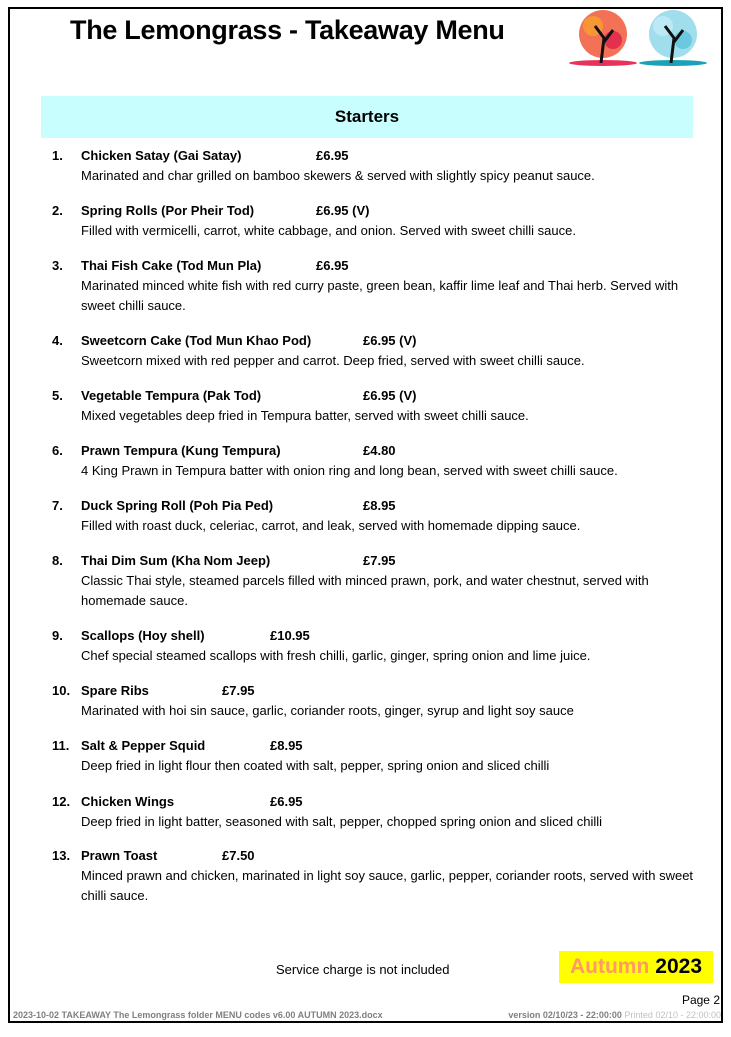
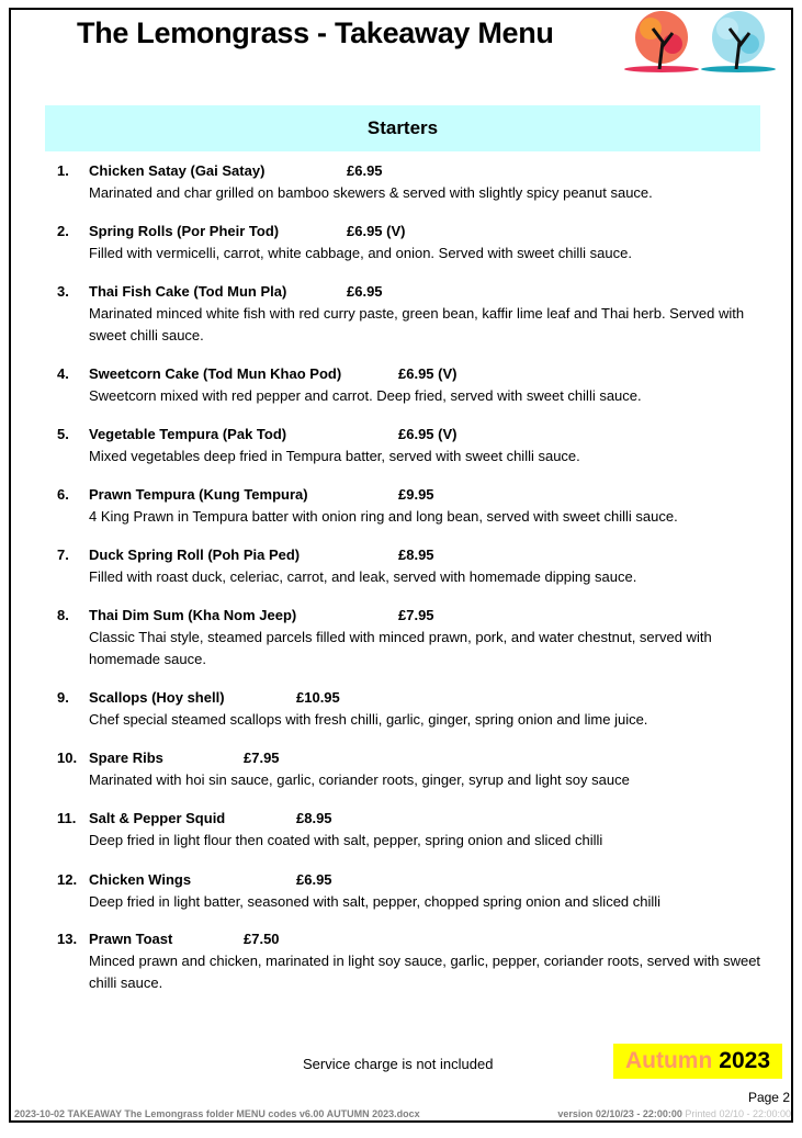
  The Lemongrass - Takeaway Menu
  Starters
  1.
  Chicken Satay (Gai Satay)
  £6.95
  Marinated and char grilled on bamboo skewers & served with slightly spicy peanut sauce.
  2.
  Spring Rolls (Por Pheir Tod)
  £6.95 (V)
  Filled with vermicelli, carrot, white cabbage, and onion. Served with sweet chilli sauce.
  3.
  Thai Fish Cake (Tod Mun Pla)
  £6.95
  Marinated minced white fish with red curry paste, green bean, kaffir lime leaf and Thai herb. Served with sweet chilli sauce.
  4.
  Sweetcorn Cake (Tod Mun Khao Pod)
  £6.95 (V)
  Sweetcorn mixed with red pepper and carrot. Deep fried, served with sweet chilli sauce.
  5.
  Vegetable Tempura (Pak Tod)
  £6.95 (V)
  Mixed vegetables deep fried in Tempura batter, served with sweet chilli sauce.
  6.
  Prawn Tempura (Kung Tempura)
- £4.80
+ £9.95
  4 King Prawn in Tempura batter with onion ring and long bean, served with sweet chilli sauce.
  7.
  Duck Spring Roll (Poh Pia Ped)
  £8.95
  Filled with roast duck, celeriac, carrot, and leak, served with homemade dipping sauce.
  8.
  Thai Dim Sum (Kha Nom Jeep)
  £7.95
  Classic Thai style, steamed parcels filled with minced prawn, pork, and water chestnut, served with homemade sauce.
  9.
  Scallops (Hoy shell)
  £10.95
  Chef special steamed scallops with fresh chilli, garlic, ginger, spring onion and lime juice.
  10.
  Spare Ribs
  £7.95
  Marinated with hoi sin sauce, garlic, coriander roots, ginger, syrup and light soy sauce
  11.
  Salt & Pepper Squid
  £8.95
  Deep fried in light flour then coated with salt, pepper, spring onion and sliced chilli
  12.
  Chicken Wings
  £6.95
  Deep fried in light batter, seasoned with salt, pepper, chopped spring onion and sliced chilli
  13.
  Prawn Toast
  £7.50
  Minced prawn and chicken, marinated in light soy sauce, garlic, pepper, coriander roots, served with sweet chilli sauce.
  Service charge is not included
  Autumn
  2023
  Page 2
  2023-10-02 TAKEAWAY The Lemongrass folder MENU codes v6.00 AUTUMN 2023.docx
  version 02/10/23 - 22:00:00 Printed 02/10 - 22:00:00
